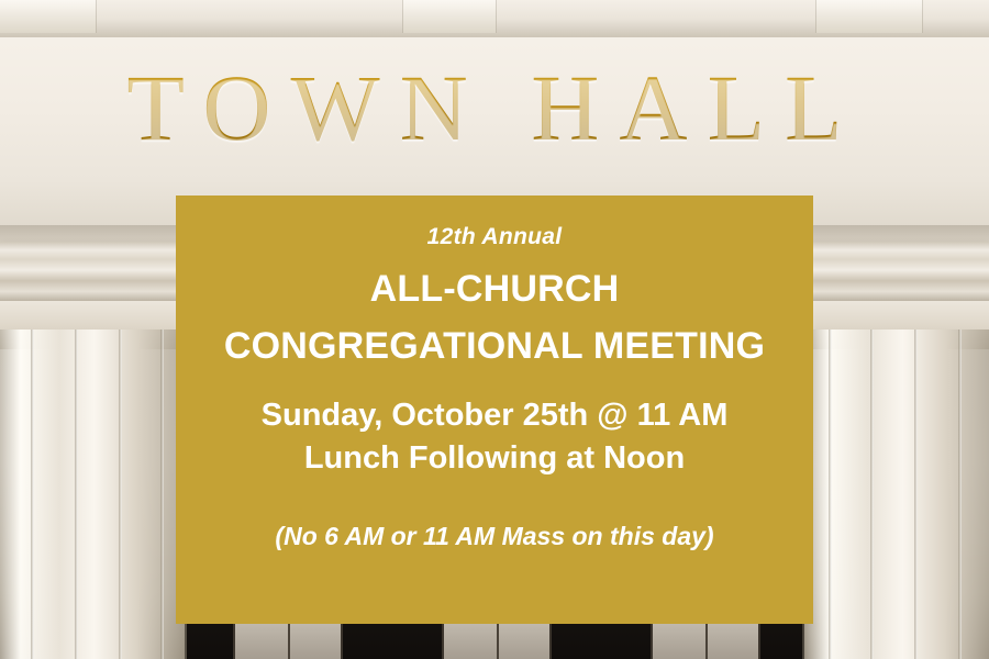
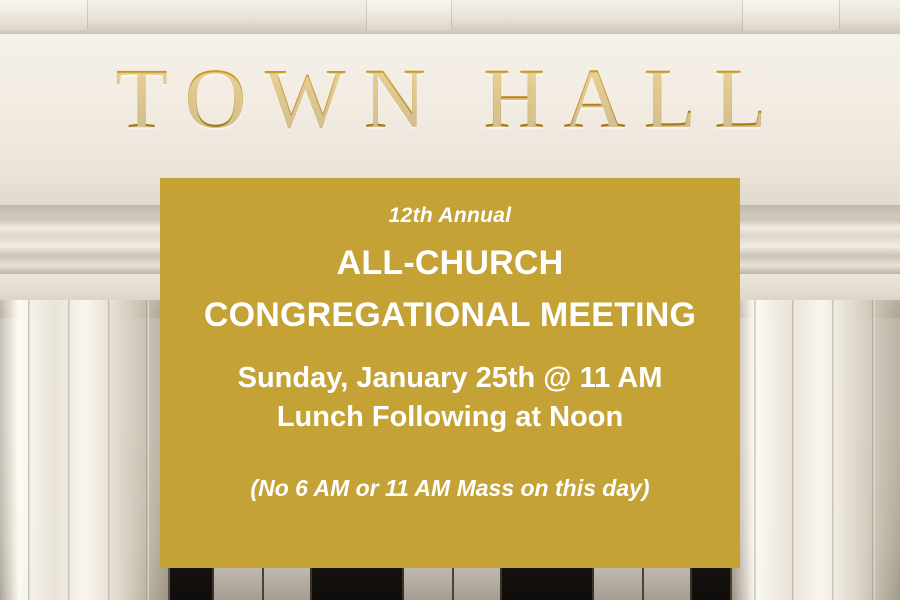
  TOWN HALL
  12th Annual
  ALL-CHURCH
  CONGREGATIONAL MEETING
- Sunday, October 25th @ 11 AM
+ Sunday, January 25th @ 11 AM
  Lunch Following at Noon
  (No 6 AM or 11 AM Mass on this day)
